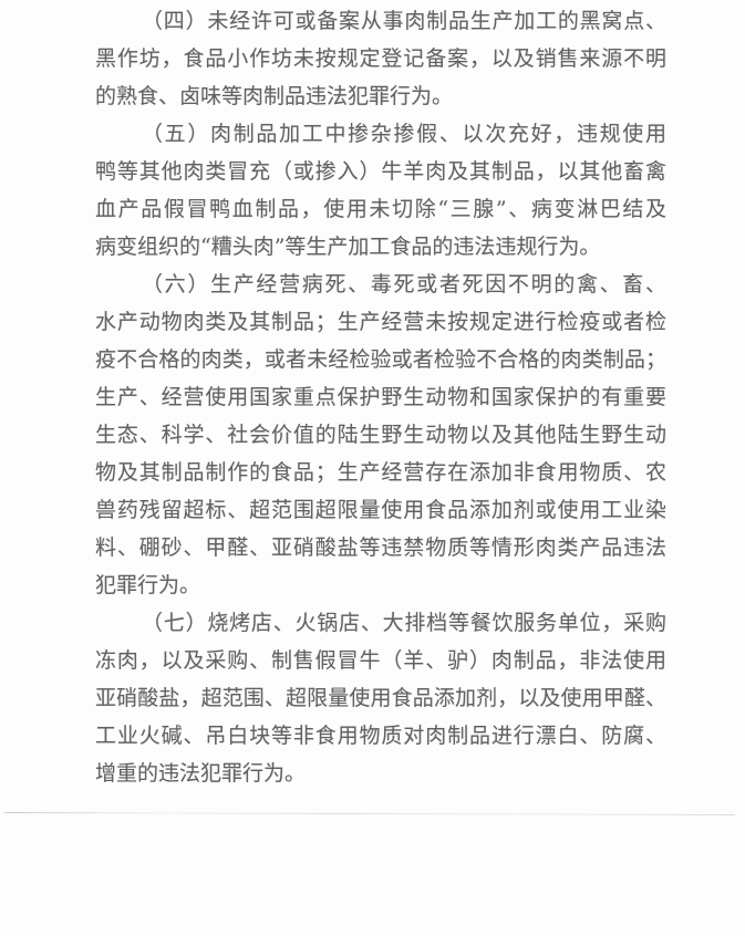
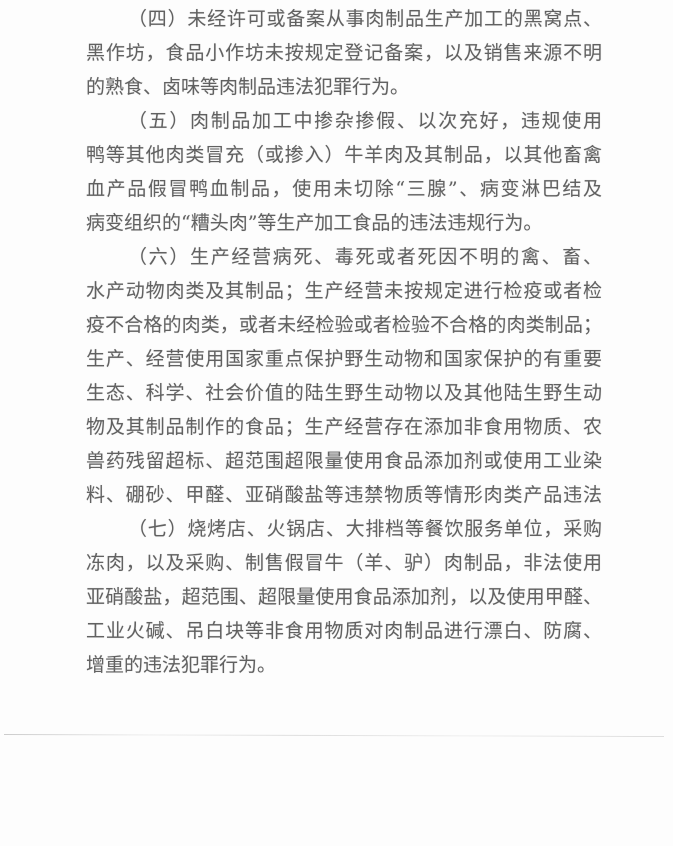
  （四）未经许可或备案从事肉制品生产加工的黑窝点、
  黑作坊，食品小作坊未按规定登记备案，以及销售来源不明
  的熟食、卤味等肉制品违法犯罪行为。
  （五）肉制品加工中掺杂掺假、以次充好，违规使用
  鸭等其他肉类冒充（或掺入）牛羊肉及其制品，以其他畜禽
  血产品假冒鸭血制品，使用未切除“三腺”、病变淋巴结及
  病变组织的“糟头肉”等生产加工食品的违法违规行为。
  （六）生产经营病死、毒死或者死因不明的禽、畜、
  水产动物肉类及其制品；生产经营未按规定进行检疫或者检
  疫不合格的肉类，或者未经检验或者检验不合格的肉类制品；
  生产、经营使用国家重点保护野生动物和国家保护的有重要
  生态、科学、社会价值的陆生野生动物以及其他陆生野生动
  物及其制品制作的食品；生产经营存在添加非食用物质、农
  兽药残留超标、超范围超限量使用食品添加剂或使用工业染
  料、硼砂、甲醛、亚硝酸盐等违禁物质等情形肉类产品违法
- 犯罪行为。
  （七）烧烤店、火锅店、大排档等餐饮服务单位，采购
  冻肉，以及采购、制售假冒牛（羊、驴）肉制品，非法使用
  亚硝酸盐，超范围、超限量使用食品添加剂，以及使用甲醛、
  工业火碱、吊白块等非食用物质对肉制品进行漂白、防腐、
  增重的违法犯罪行为。
